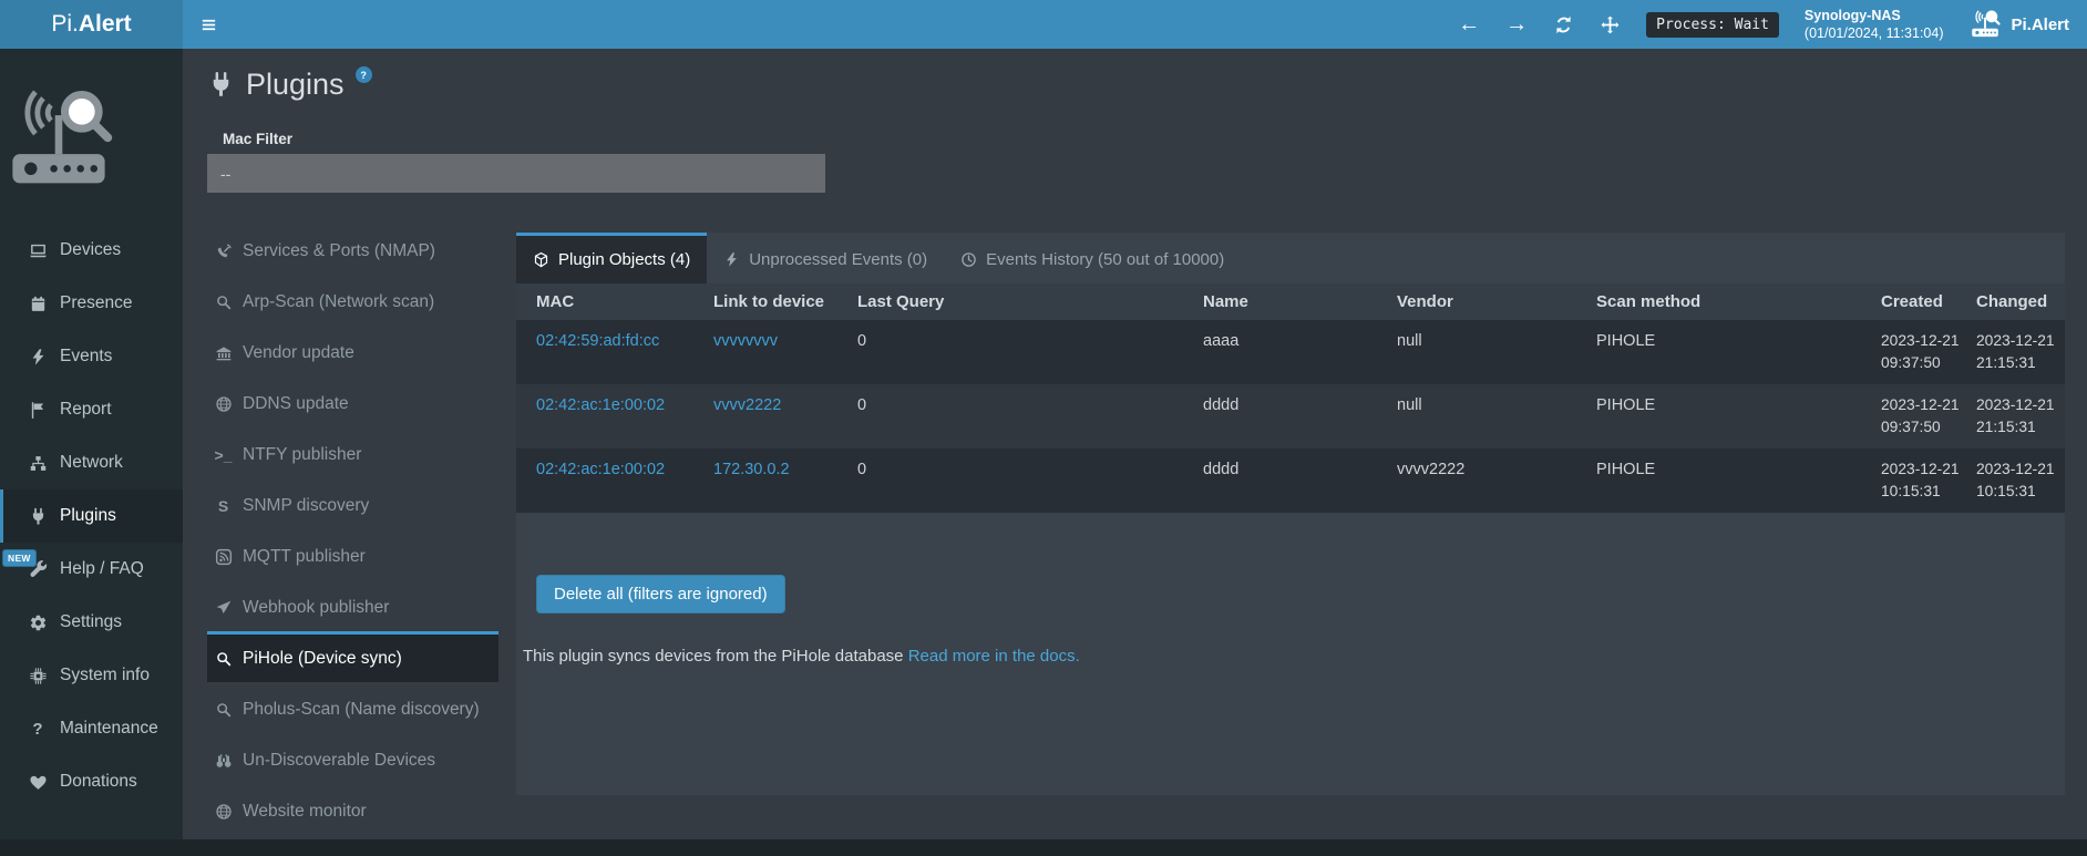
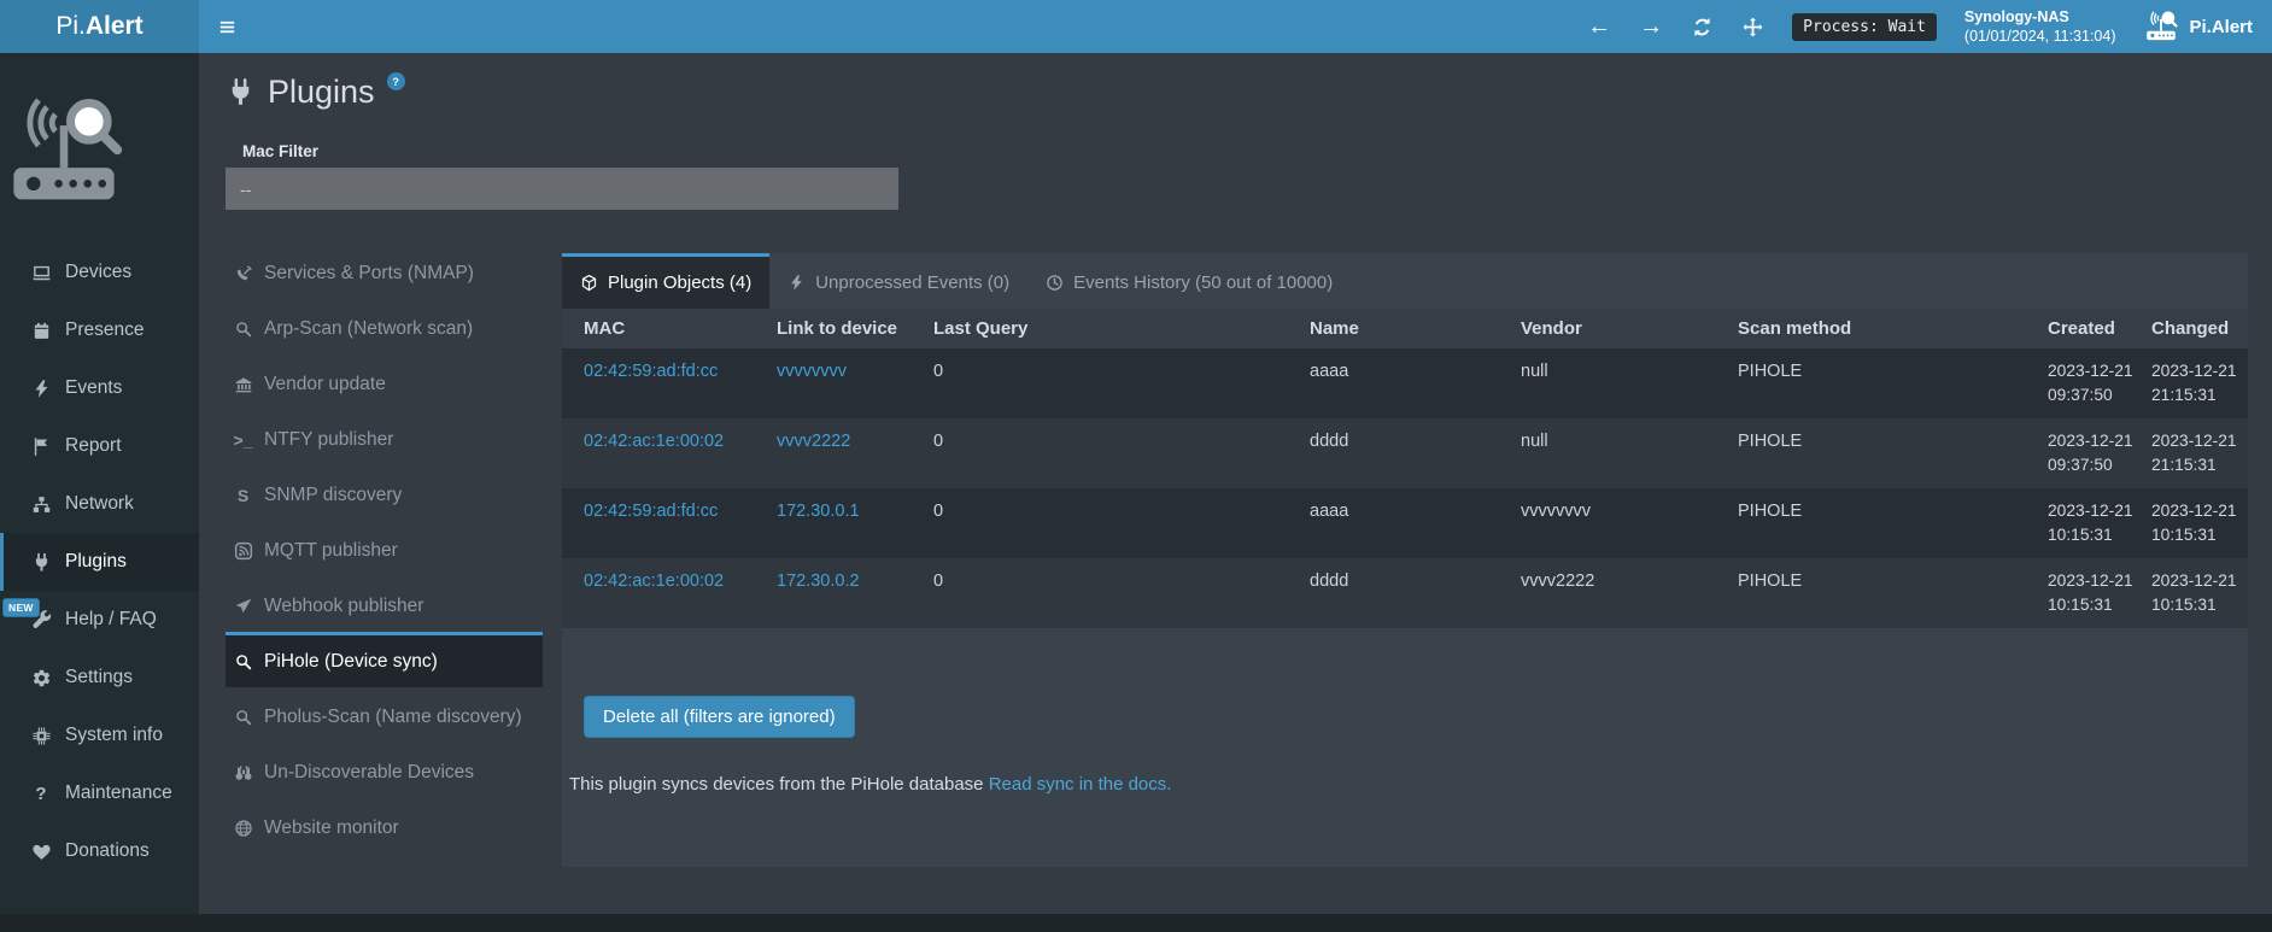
  Pi.
  Alert
  ←
  →
  Process: Wait
  Synology-NAS
  (01/01/2024, 11:31:04)
  Pi.Alert
  Devices
  Presence
  Events
  Report
  Network
  Plugins
  Help / FAQ
  Settings
  System info
  ?
  Maintenance
  Donations
  NEW
  Plugins
  ?
  Mac Filter
  --
  Services & Ports (NMAP)
  Arp-Scan (Network scan)
  Vendor update
- DDNS update
  >_
  NTFY publisher
  S
  SNMP discovery
  MQTT publisher
  Webhook publisher
  PiHole (Device sync)
  Pholus-Scan (Name discovery)
  Un-Discoverable Devices
  Website monitor
  Plugin Objects (4)
  Unprocessed Events (0)
  Events History (50 out of 10000)
  MAC	Link to device	Last Query	Name	Vendor	Scan method	Created	Changed
  02:42:59:ad:fd:cc	vvvvvvvv	0	aaaa	null	PIHOLE	2023-12-21 09:37:50	2023-12-21 21:15:31
  02:42:ac:1e:00:02	vvvv2222	0	dddd	null	PIHOLE	2023-12-21 09:37:50	2023-12-21 21:15:31
+ 02:42:59:ad:fd:cc	172.30.0.1	0	aaaa	vvvvvvvv	PIHOLE	2023-12-21 10:15:31	2023-12-21 10:15:31
  02:42:ac:1e:00:02	172.30.0.2	0	dddd	vvvv2222	PIHOLE	2023-12-21 10:15:31	2023-12-21 10:15:31
  Delete all (filters are ignored)
- This plugin syncs devices from the PiHole database Read more in the docs.
+ This plugin syncs devices from the PiHole database Read sync in the docs.
